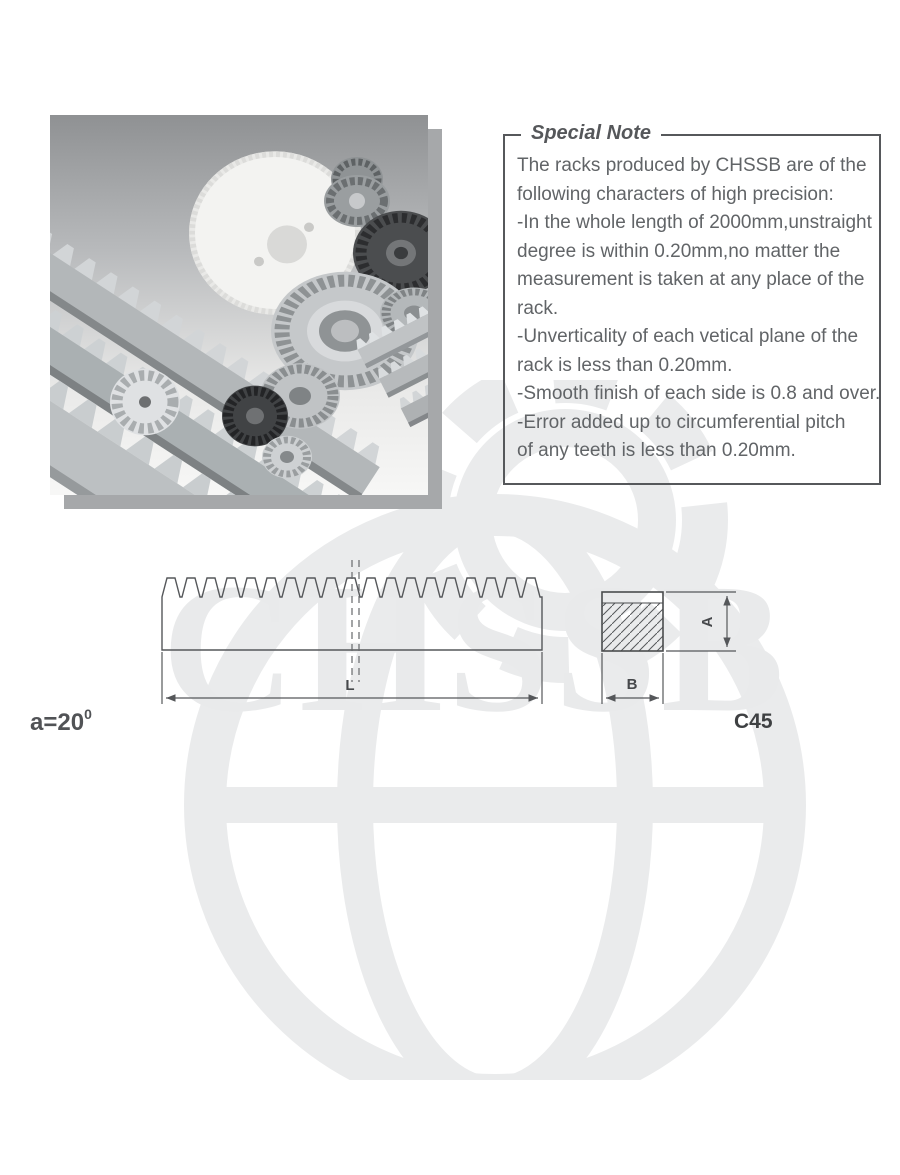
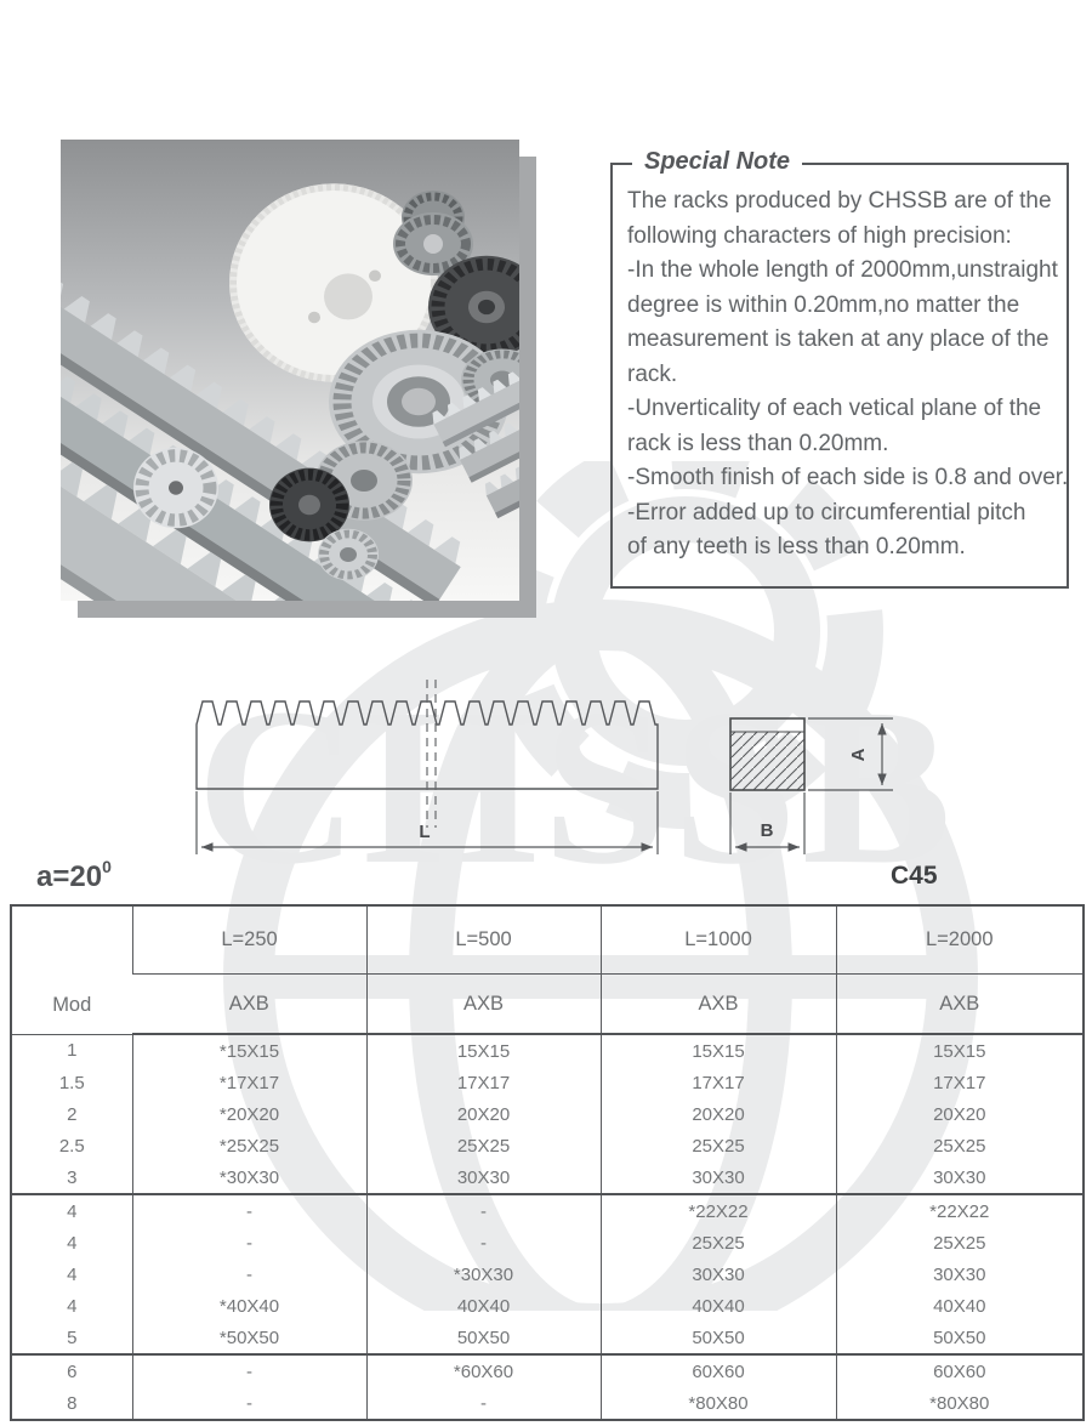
  CHSB
  Special Note
  The racks produced by CHSSB are of the
  following characters of high precision:
  -In the whole length of 2000mm,unstraight
  degree is within 0.20mm,no matter the
  measurement is taken at any place of the
  rack.
  -Unverticality of each vetical plane of the
  rack is less than 0.20mm.
  -Smooth finish of each side is 0.8 and over.
  -Error added up to circumferential pitch
  of any teeth is less than 0.20mm.
  L
  B
  a=200
  C45
+ Mod	L=250	L=500	L=1000	L=2000
+ AXB	AXB	AXB	AXB
+ 1	*15X15	15X15	15X15	15X15
+ 1.5	*17X17	17X17	17X17	17X17
+ 2	*20X20	20X20	20X20	20X20
+ 2.5	*25X25	25X25	25X25	25X25
+ 3	*30X30	30X30	30X30	30X30
+ 4	-	-	*22X22	*22X22
+ 4	-	-	25X25	25X25
+ 4	-	*30X30	30X30	30X30
+ 4	*40X40	40X40	40X40	40X40
+ 5	*50X50	50X50	50X50	50X50
+ 6	-	*60X60	60X60	60X60
+ 8	-	-	*80X80	*80X80
